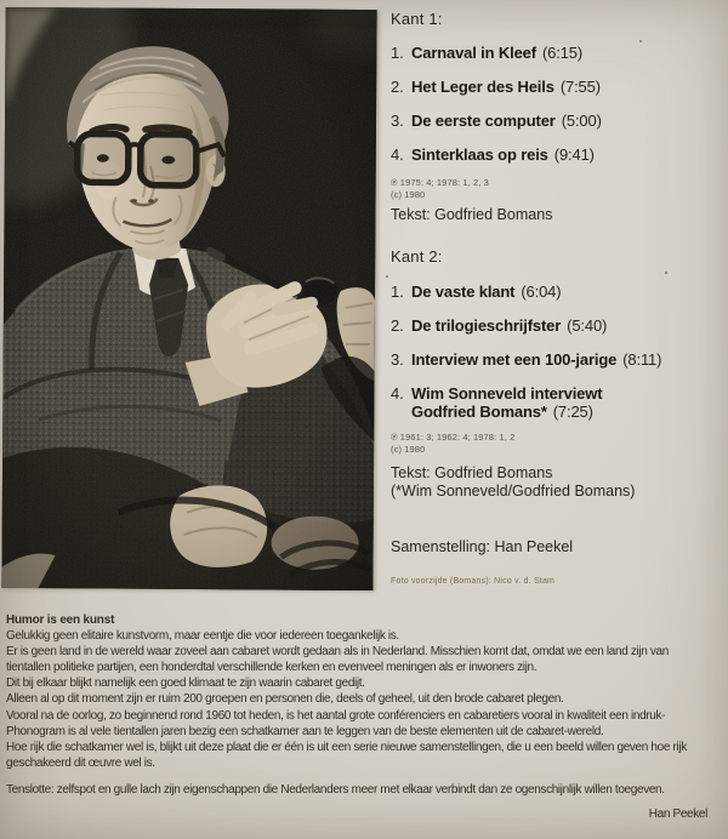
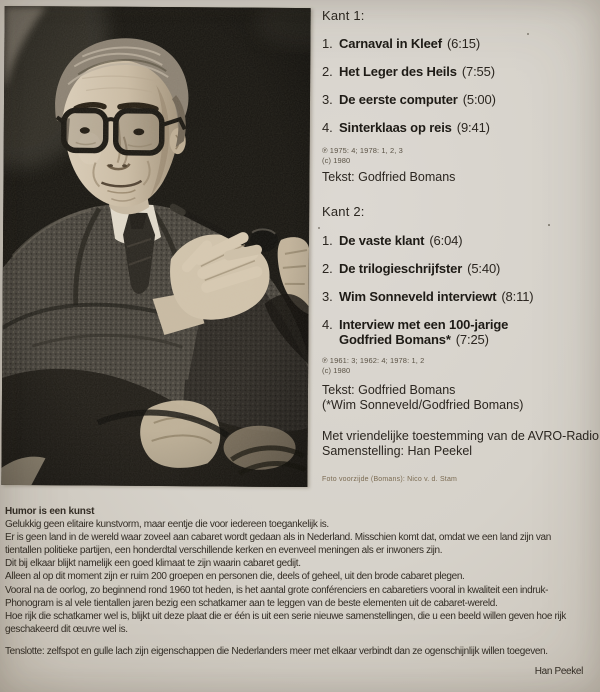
  Kant 1:
  1.
  Carnaval in Kleef
  (6:15)
  2.
  Het Leger des Heils
  (7:55)
  3.
  De eerste computer
  (5:00)
  4.
  Sinterklaas op reis
  (9:41)
  ℗ 1975: 4; 1978: 1, 2, 3
  (c) 1980
  Tekst: Godfried Bomans
  Kant 2:
  1.
  De vaste klant
  (6:04)
  2.
  De trilogieschrijfster
  (5:40)
  3.
- Interview met een 100-jarige
+ Wim Sonneveld interviewt
  (8:11)
  4.
- Wim Sonneveld interviewt
+ Interview met een 100-jarige
  Godfried Bomans* (7:25)
  ℗ 1961: 3; 1962: 4; 1978: 1, 2
  (c) 1980
  Tekst: Godfried Bomans
  (*Wim Sonneveld/Godfried Bomans)
+ Met vriendelijke toestemming van de AVRO-Radio
  Samenstelling: Han Peekel
  Humor is een kunst
  Gelukkig geen elitaire kunstvorm, maar eentje die voor iedereen toegankelijk is.
  Er is geen land in de wereld waar zoveel aan cabaret wordt gedaan als in Nederland. Misschien komt dat, omdat we een land zijn van
  tientallen politieke partijen, een honderdtal verschillende kerken en evenveel meningen als er inwoners zijn.
  Dit bij elkaar blijkt namelijk een goed klimaat te zijn waarin cabaret gedijt.
  Alleen al op dit moment zijn er ruim 200 groepen en personen die, deels of geheel, uit den brode cabaret plegen.
  Vooral na de oorlog, zo beginnend rond 1960 tot heden, is het aantal grote conférenciers en cabaretiers vooral in kwaliteit een indruk-
  Phonogram is al vele tientallen jaren bezig een schatkamer aan te leggen van de beste elementen uit de cabaret-wereld.
  Hoe rijk die schatkamer wel is, blijkt uit deze plaat die er één is uit een serie nieuwe samenstellingen, die u een beeld willen geven hoe rijk
  geschakeerd dit œuvre wel is.
  Tenslotte: zelfspot en gulle lach zijn eigenschappen die Nederlanders meer met elkaar verbindt dan ze ogenschijnlijk willen toegeven.
  Han Peekel
